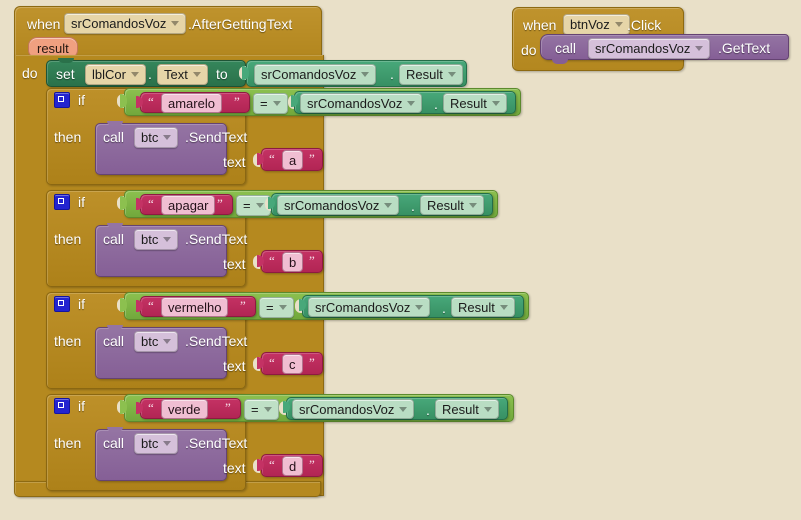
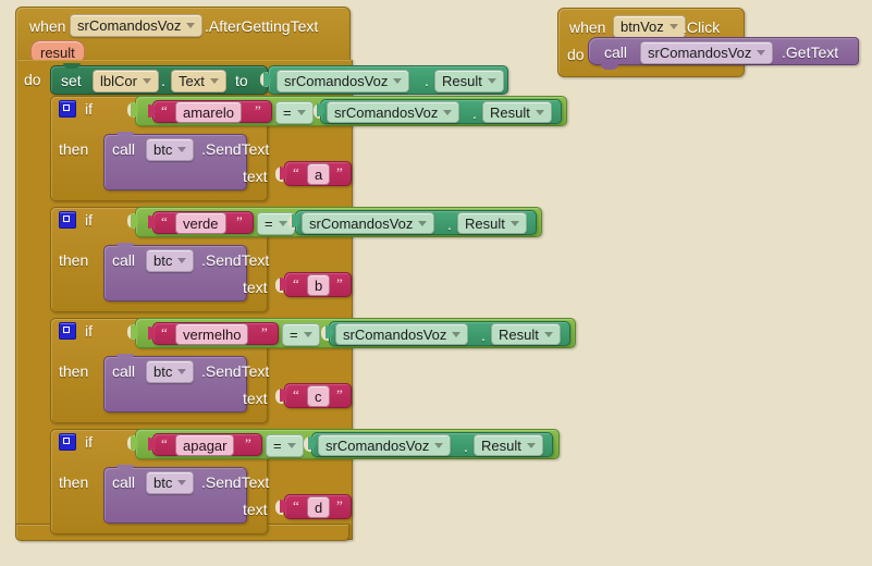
  when
  srComandosVoz
  .AfterGettingText
  result
  do
  set
  lblCor
  .
  Text
  to
  srComandosVoz
  .
  Result
  if
  then
  “
  amarelo
  ”
  =
  srComandosVoz
  .
  Result
  call
  btc
  .SendText
  text
  “
  a
  ”
  if
  then
  “
- apagar
+ verde
  ”
  =
  srComandosVoz
  .
  Result
  call
  btc
  .SendText
  text
  “
  b
  ”
  if
  then
  “
  vermelho
  ”
  =
  srComandosVoz
  .
  Result
  call
  btc
  .SendText
  text
  “
  c
  ”
  if
  then
  “
- verde
+ apagar
  ”
  =
  srComandosVoz
  .
  Result
  call
  btc
  .SendText
  text
  “
  d
  ”
  when
  btnVoz
  .Click
  do
  call
  srComandosVoz
  .GetText
